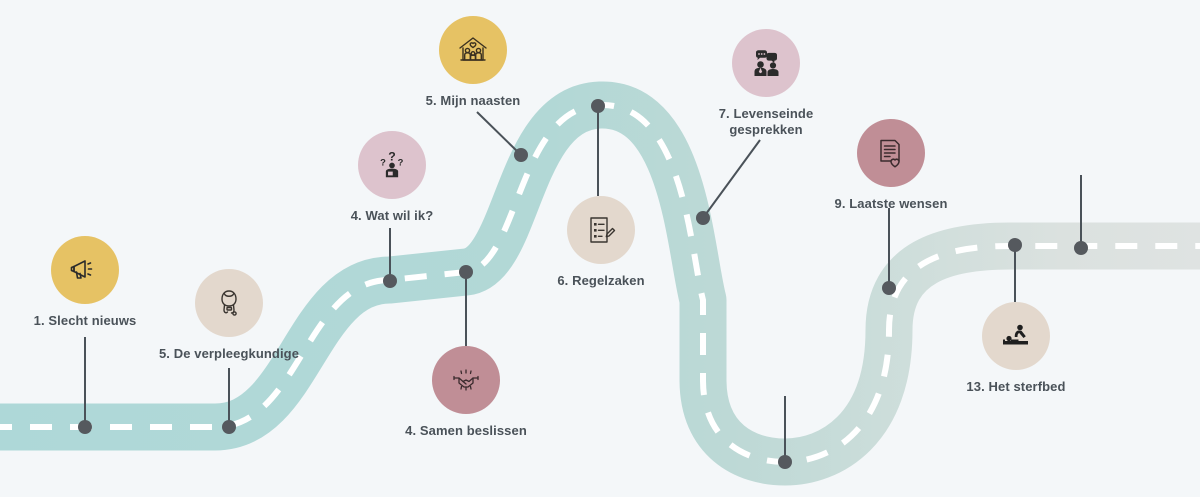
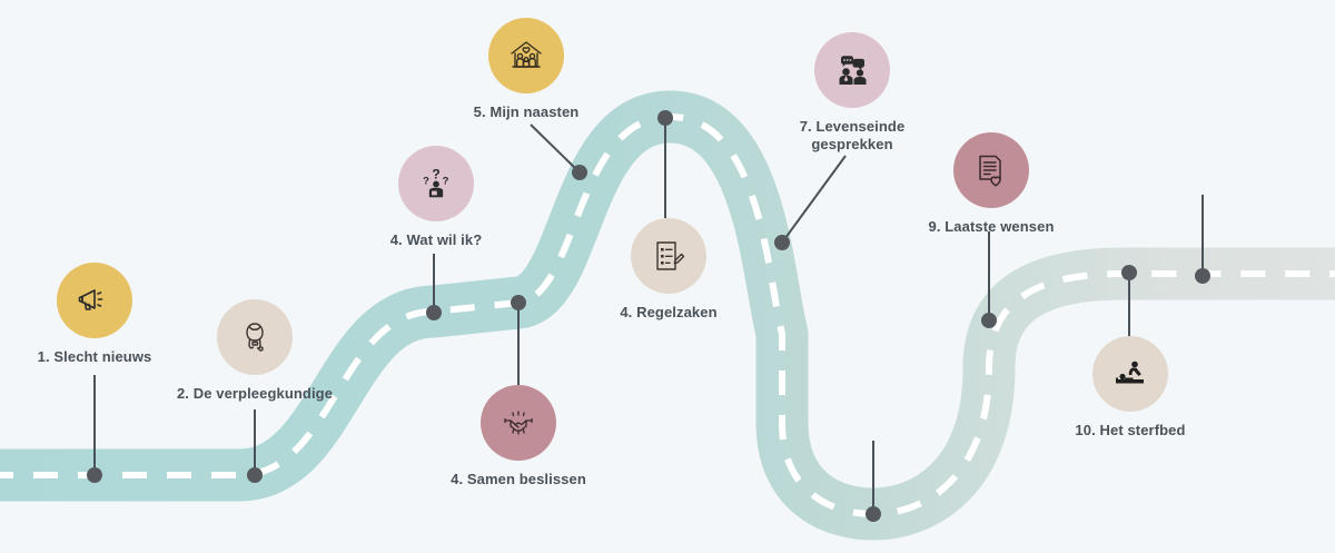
  1. Slecht nieuws
- 5. De verpleegkundige
+ 2. De verpleegkundige
  ?
  ?
  ?
  4. Wat wil ik?
  4. Samen beslissen
  5. Mijn naasten
- 6. Regelzaken
+ 4. Regelzaken
  7. Levenseinde
  gesprekken
  9. Laatste wensen
- 13. Het sterfbed
+ 10. Het sterfbed
